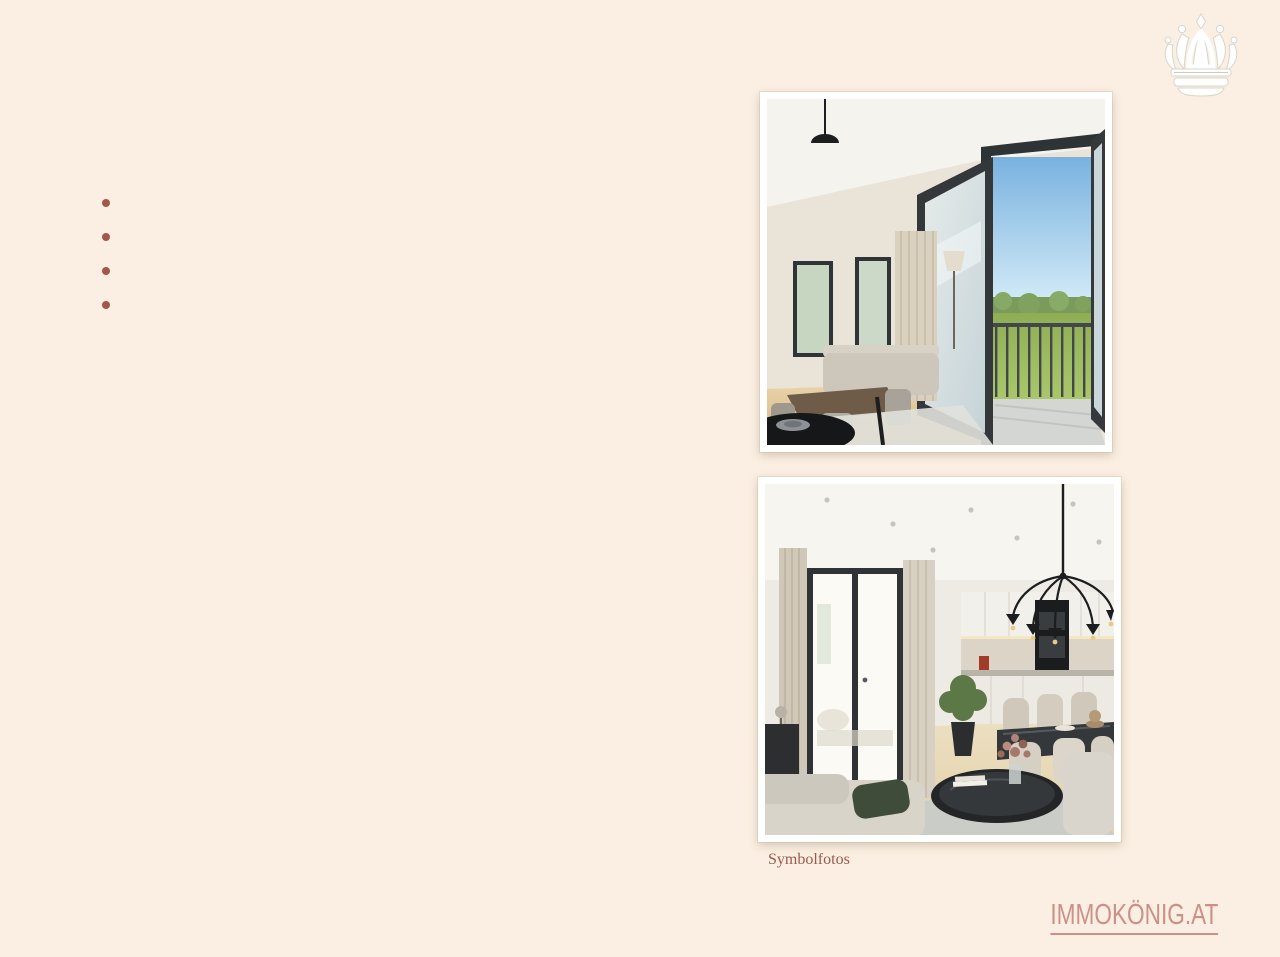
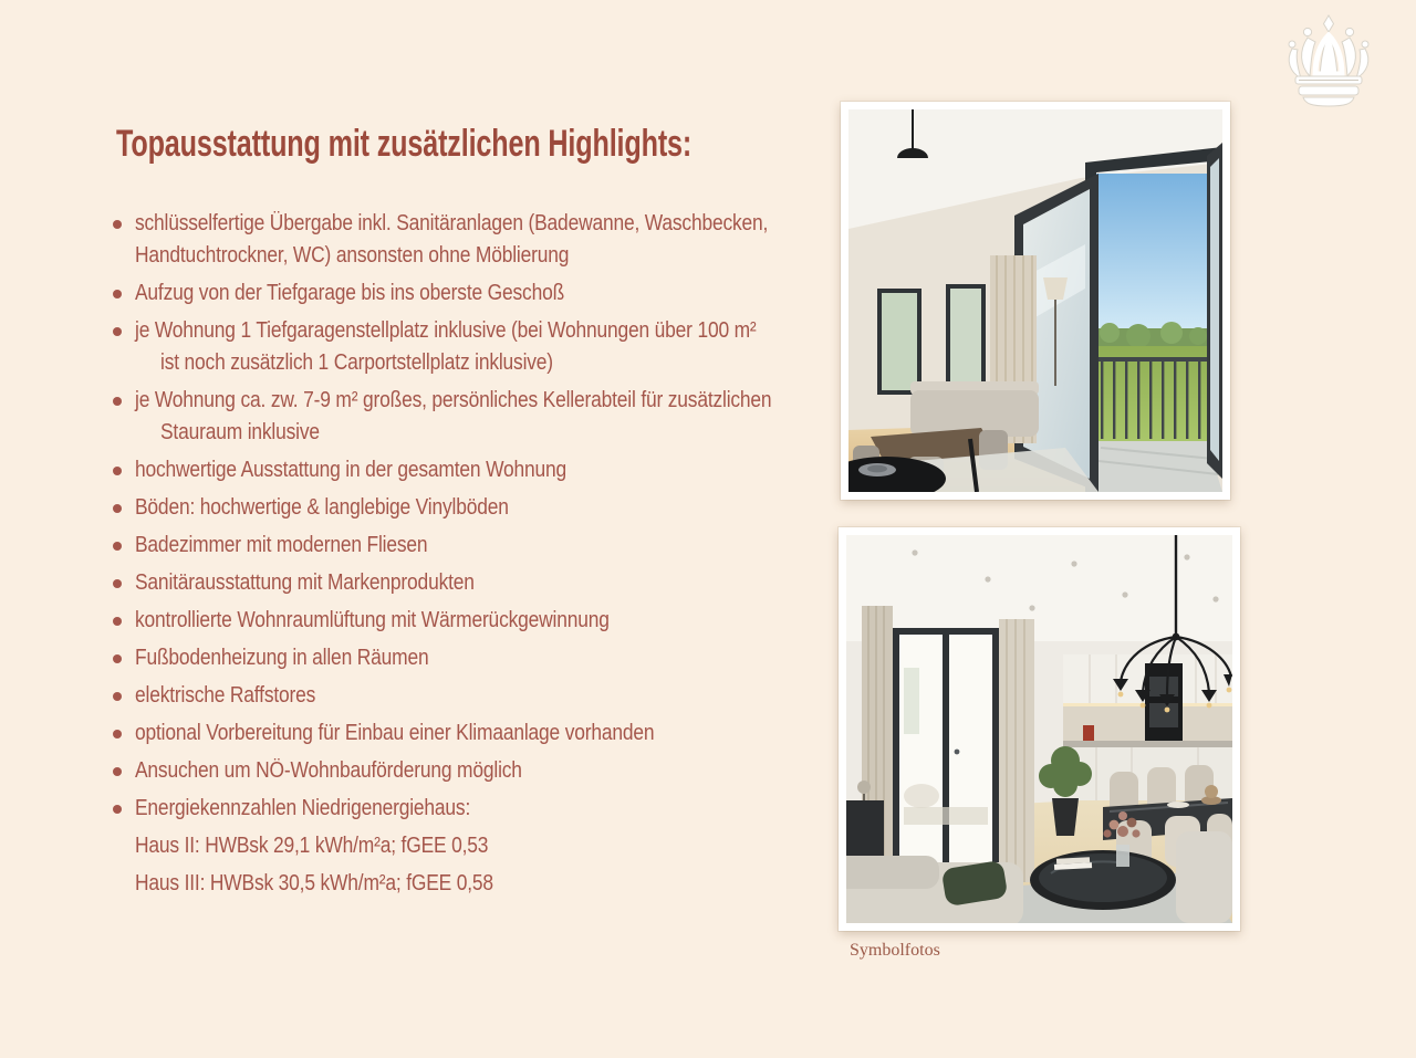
+ Topausstattung mit zusätzlichen Highlights:
+ schlüsselfertige Übergabe inkl. Sanitäranlagen (Badewanne, Waschbecken,
+ Handtuchtrockner, WC) ansonsten ohne Möblierung
+ Aufzug von der Tiefgarage bis ins oberste Geschoß
+ je Wohnung 1 Tiefgaragenstellplatz inklusive (bei Wohnungen über 100 m²
+ ist noch zusätzlich 1 Carportstellplatz inklusive)
+ je Wohnung ca. zw. 7-9 m² großes, persönliches Kellerabteil für zusätzlichen
+ Stauraum inklusive
+ hochwertige Ausstattung in der gesamten Wohnung
+ Böden: hochwertige & langlebige Vinylböden
+ Badezimmer mit modernen Fliesen
+ Sanitärausstattung mit Markenprodukten
+ kontrollierte Wohnraumlüftung mit Wärmerückgewinnung
+ Fußbodenheizung in allen Räumen
+ elektrische Raffstores
+ optional Vorbereitung für Einbau einer Klimaanlage vorhanden
+ Ansuchen um NÖ-Wohnbauförderung möglich
+ Energiekennzahlen Niedrigenergiehaus:
+ Haus II: HWBsk 29,1 kWh/m²a; fGEE 0,53
+ Haus III: HWBsk 30,5 kWh/m²a; fGEE 0,58
  Symbolfotos
- IMMOKÖNIG.AT
